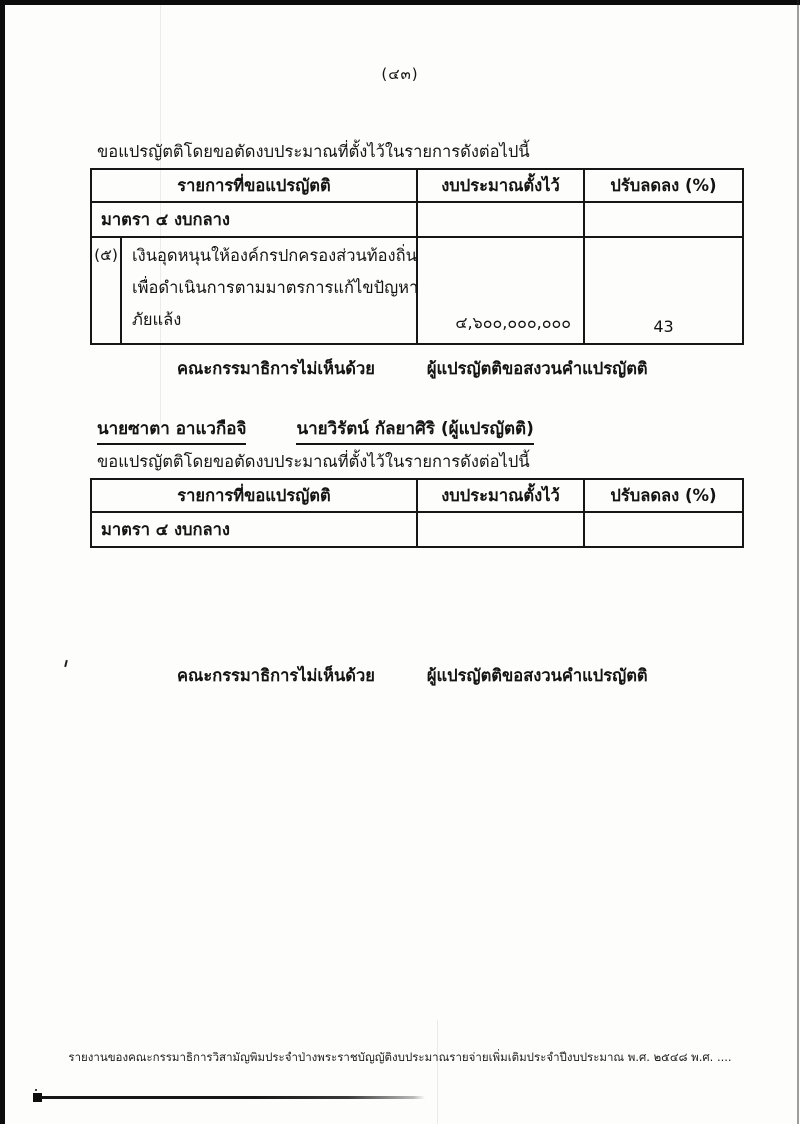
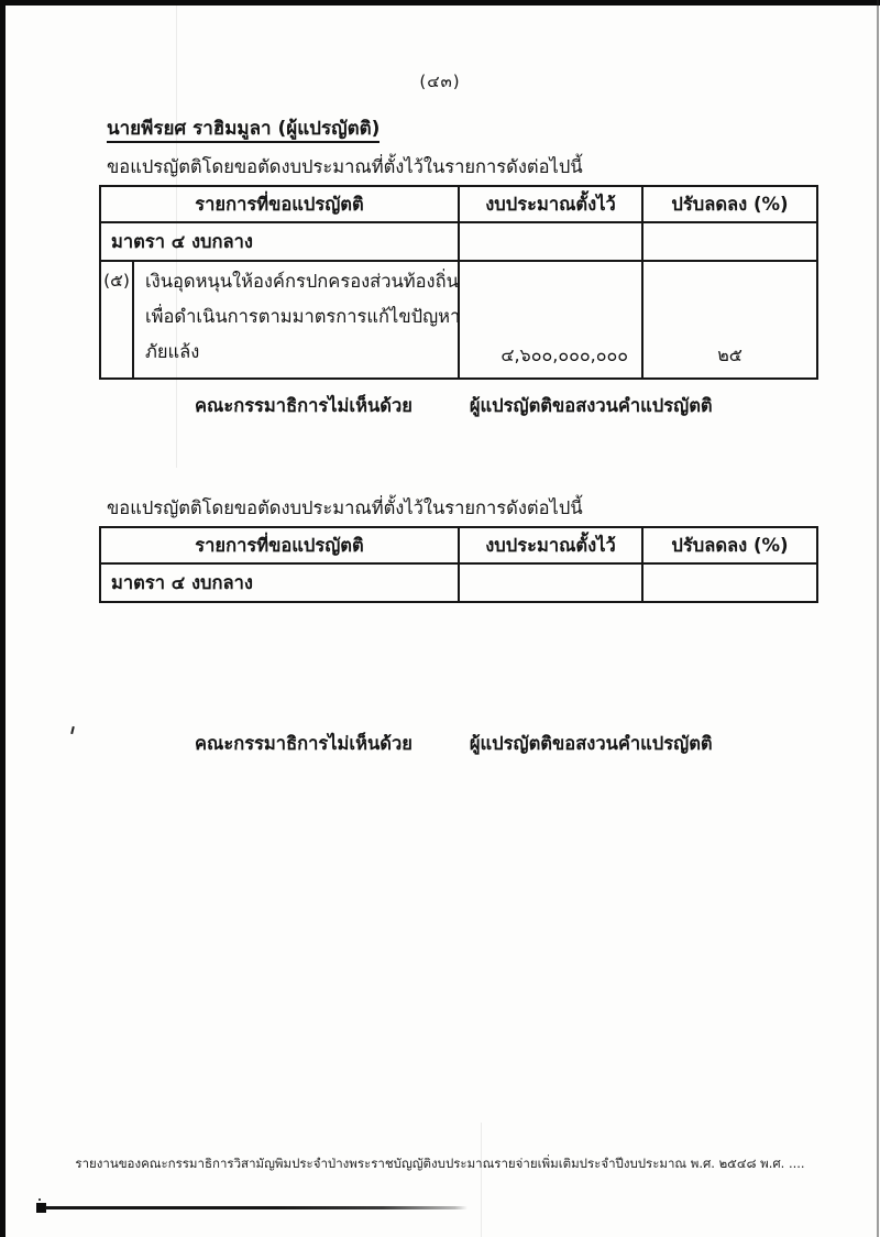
  (๔๓)
+ นายพีรยศ ราฮิมมูลา (ผู้แปรญัตติ)
  ขอแปรญัตติโดยขอตัดงบประมาณที่ตั้งไว้ในรายการดังต่อไปนี้
  รายการที่ขอแปรญัตติ	งบประมาณตั้งไว้	ปรับลดลง (%)
  มาตรา ๔ งบกลาง
- (๕)	เงินอุดหนุนให้องค์กรปกครองส่วนท้องถิ่น เพื่อดำเนินการตามมาตรการแก้ไขปัญหา ภัยแล้ง	๔,๖๐๐,๐๐๐,๐๐๐	43
+ (๕)	เงินอุดหนุนให้องค์กรปกครองส่วนท้องถิ่น เพื่อดำเนินการตามมาตรการแก้ไขปัญหา ภัยแล้ง	๔,๖๐๐,๐๐๐,๐๐๐	๒๕
  คณะกรรมาธิการไม่เห็นด้วย
  ผู้แปรญัตติขอสงวนคำแปรญัตติ
- นายซาตา อาแวกือจิ
- นายวิรัตน์ กัลยาศิริ (ผู้แปรญัตติ)
  ขอแปรญัตติโดยขอตัดงบประมาณที่ตั้งไว้ในรายการดังต่อไปนี้
  รายการที่ขอแปรญัตติ	งบประมาณตั้งไว้	ปรับลดลง (%)
  มาตรา ๔ งบกลาง
  คณะกรรมาธิการไม่เห็นด้วย
  ผู้แปรญัตติขอสงวนคำแปรญัตติ
  รายงานของคณะกรรมาธิการวิสามัญพิมประจำป่างพระราชบัญญัติงบประมาณรายจ่ายเพิ่มเติมประจำปีงบประมาณ พ.ศ. ๒๕๔๘ พ.ศ. ....
